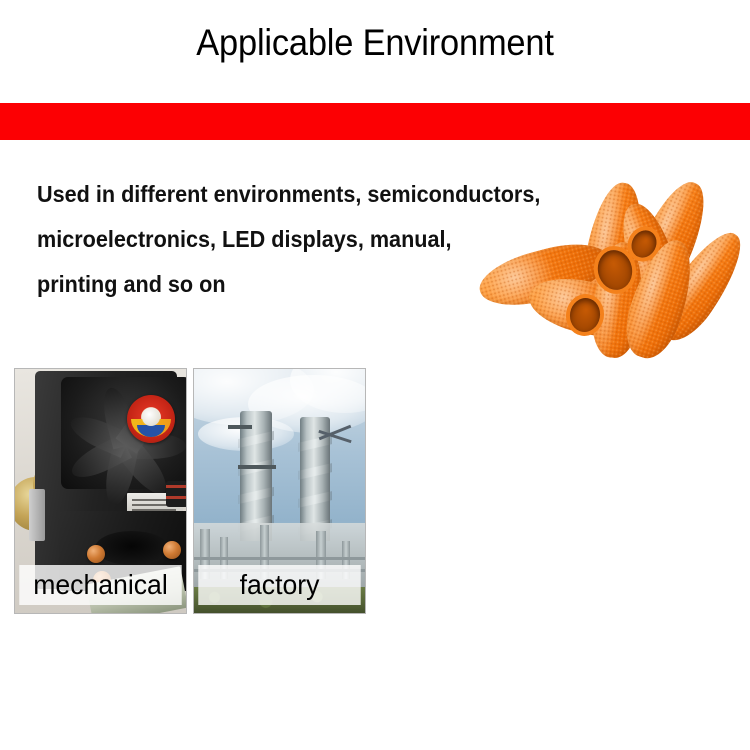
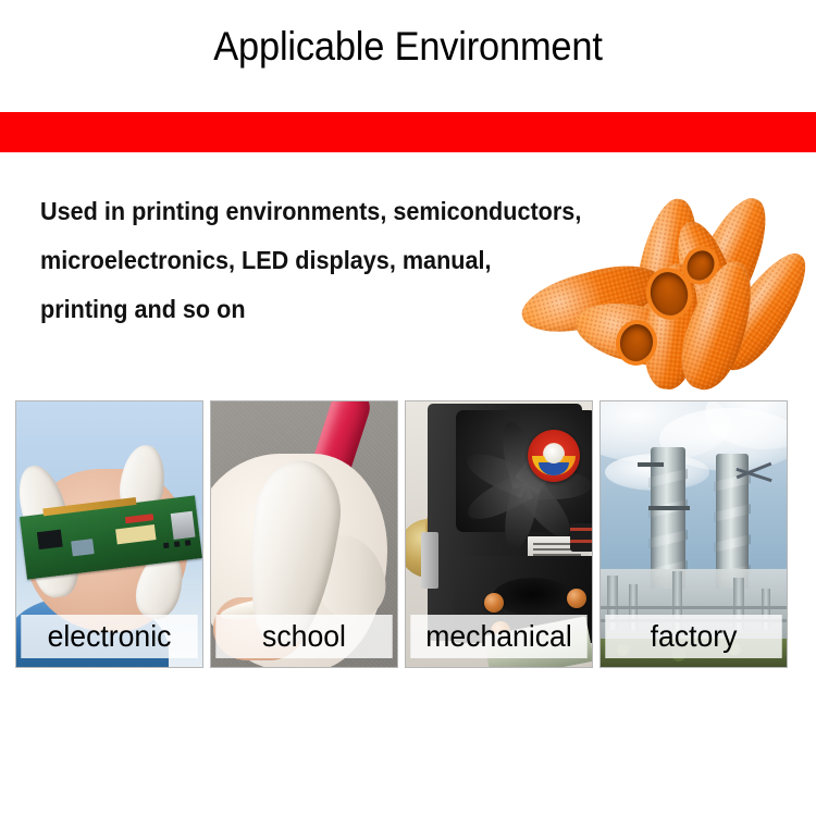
  Applicable Environment
- Used in different environments, semiconductors,
+ Used in printing environments, semiconductors,
  microelectronics, LED displays, manual,
  printing and so on
+ electronic
+ school
  mechanical
  factory
